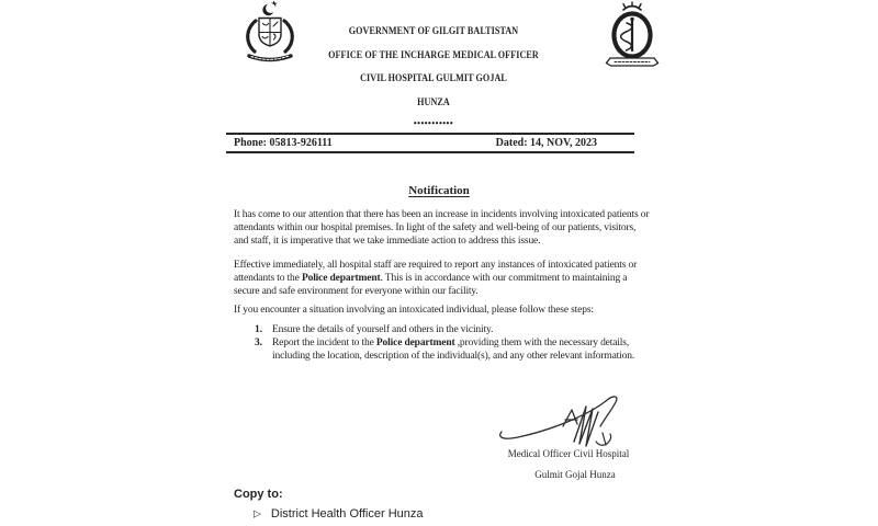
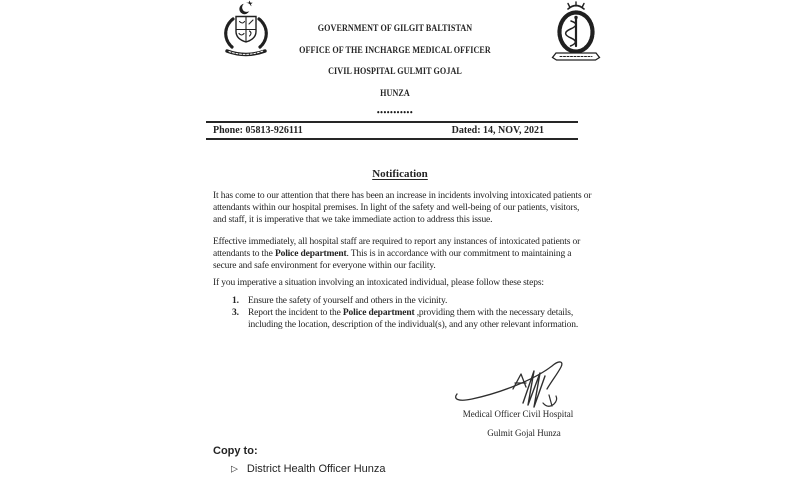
  GOVERNMENT OF GILGIT BALTISTAN
  OFFICE OF THE INCHARGE MEDICAL OFFICER
  CIVIL HOSPITAL GULMIT GOJAL
  HUNZA
  •••••••••••
  Phone: 05813-926111
- Dated: 14, NOV, 2023
+ Dated: 14, NOV, 2021
  Notification
  It has come to our attention that there has been an increase in incidents involving intoxicated patients or attendants within our hospital premises. In light of the safety and well-being of our patients, visitors, and staff, it is imperative that we take immediate action to address this issue.
  Effective immediately, all hospital staff are required to report any instances of intoxicated patients or attendants to the Police department. This is in accordance with our commitment to maintaining a secure and safe environment for everyone within our facility.
- If you encounter a situation involving an intoxicated individual, please follow these steps:
+ If you imperative a situation involving an intoxicated individual, please follow these steps:
  1.
- Ensure the details of yourself and others in the vicinity.
+ Ensure the safety of yourself and others in the vicinity.
  3.
  Report the incident to the Police department ,providing them with the necessary details, including the location, description of the individual(s), and any other relevant information.
  Medical Officer Civil Hospital
  Gulmit Gojal Hunza
  Copy to:
  ▷
  District Health Officer Hunza
